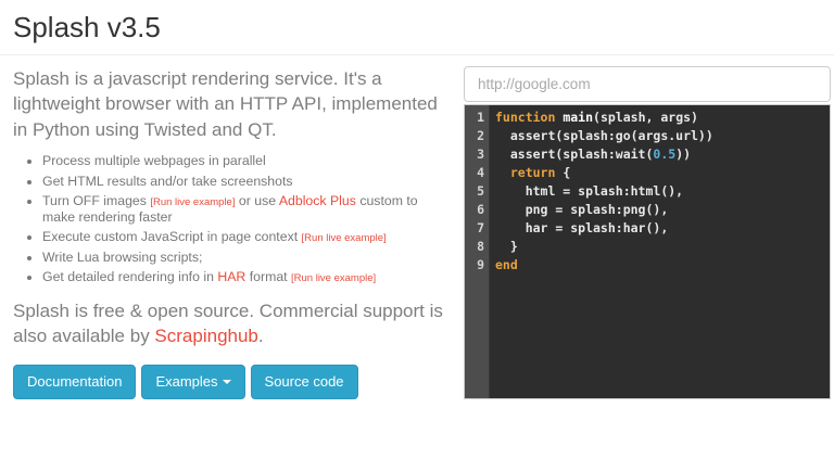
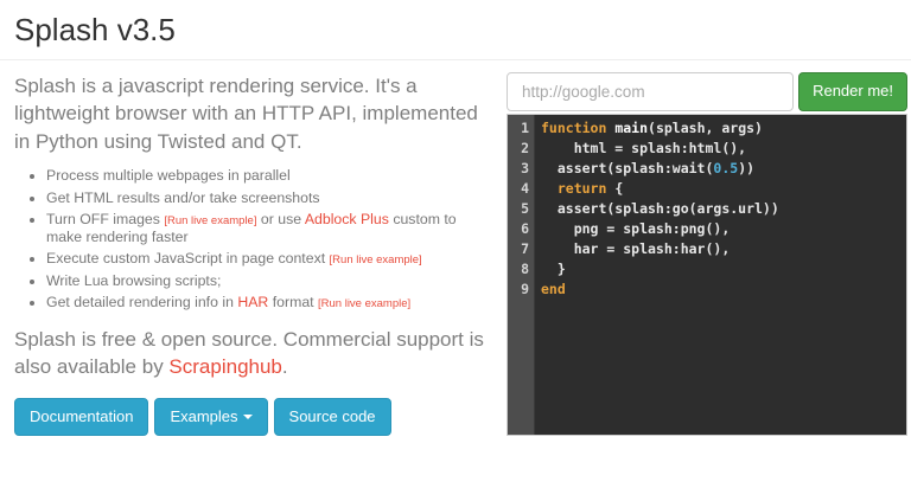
  Splash v3.5
  Splash is a javascript rendering service. It's a lightweight browser with an HTTP API, implemented in Python using Twisted and QT.
  Process multiple webpages in parallel
  Get HTML results and/or take screenshots
  Turn OFF images [Run live example] or use Adblock Plus custom to make rendering faster
  Execute custom JavaScript in page context [Run live example]
  Write Lua browsing scripts;
  Get detailed rendering info in HAR format [Run live example]
  Splash is free & open source. Commercial support is also available by Scrapinghub.
  Documentation
  Examples
  Source code
  http://google.com
+ Render me!
  1
  2
  3
  4
  5
  6
  7
  8
  9
  function main(splash, args)
- assert(splash:go(args.url))
+ html = splash:html(),
  assert(splash:wait(0.5))
  return {
- html = splash:html(),
+ assert(splash:go(args.url))
  png = splash:png(),
  har = splash:har(),
  }
  end
